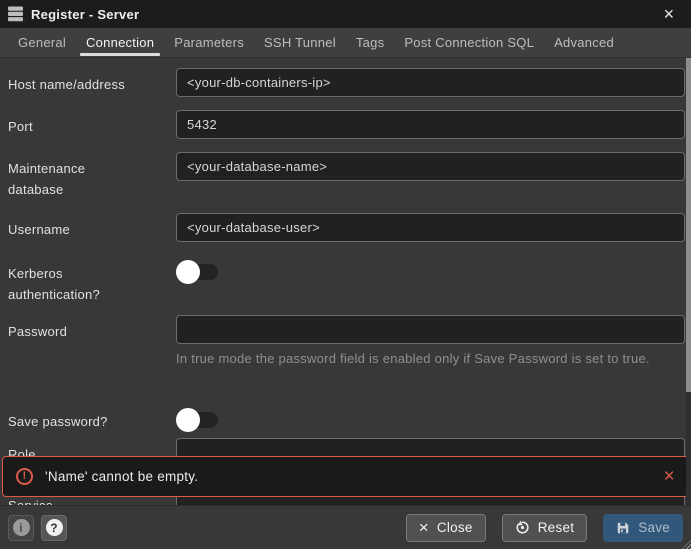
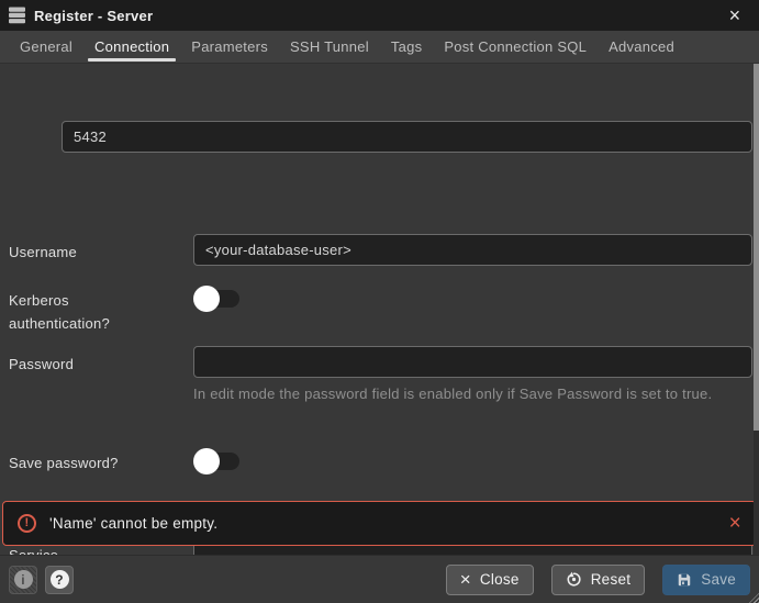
  Register - Server
  ×
  General
  Connection
  Parameters
  SSH Tunnel
  Tags
  Post Connection SQL
  Advanced
- Host name/address
- <your-db-containers-ip>
- Port
  5432
- Maintenance database
- <your-database-name>
  Username
  <your-database-user>
  Kerberos authentication?
  Password
- In true mode the password field is enabled only if Save Password is set to true.
+ In edit mode the password field is enabled only if Save Password is set to true.
  Save password?
- Role
  !
  'Name' cannot be empty.
  ×
  i
  ?
  ×
  Close
  Reset
  Save
